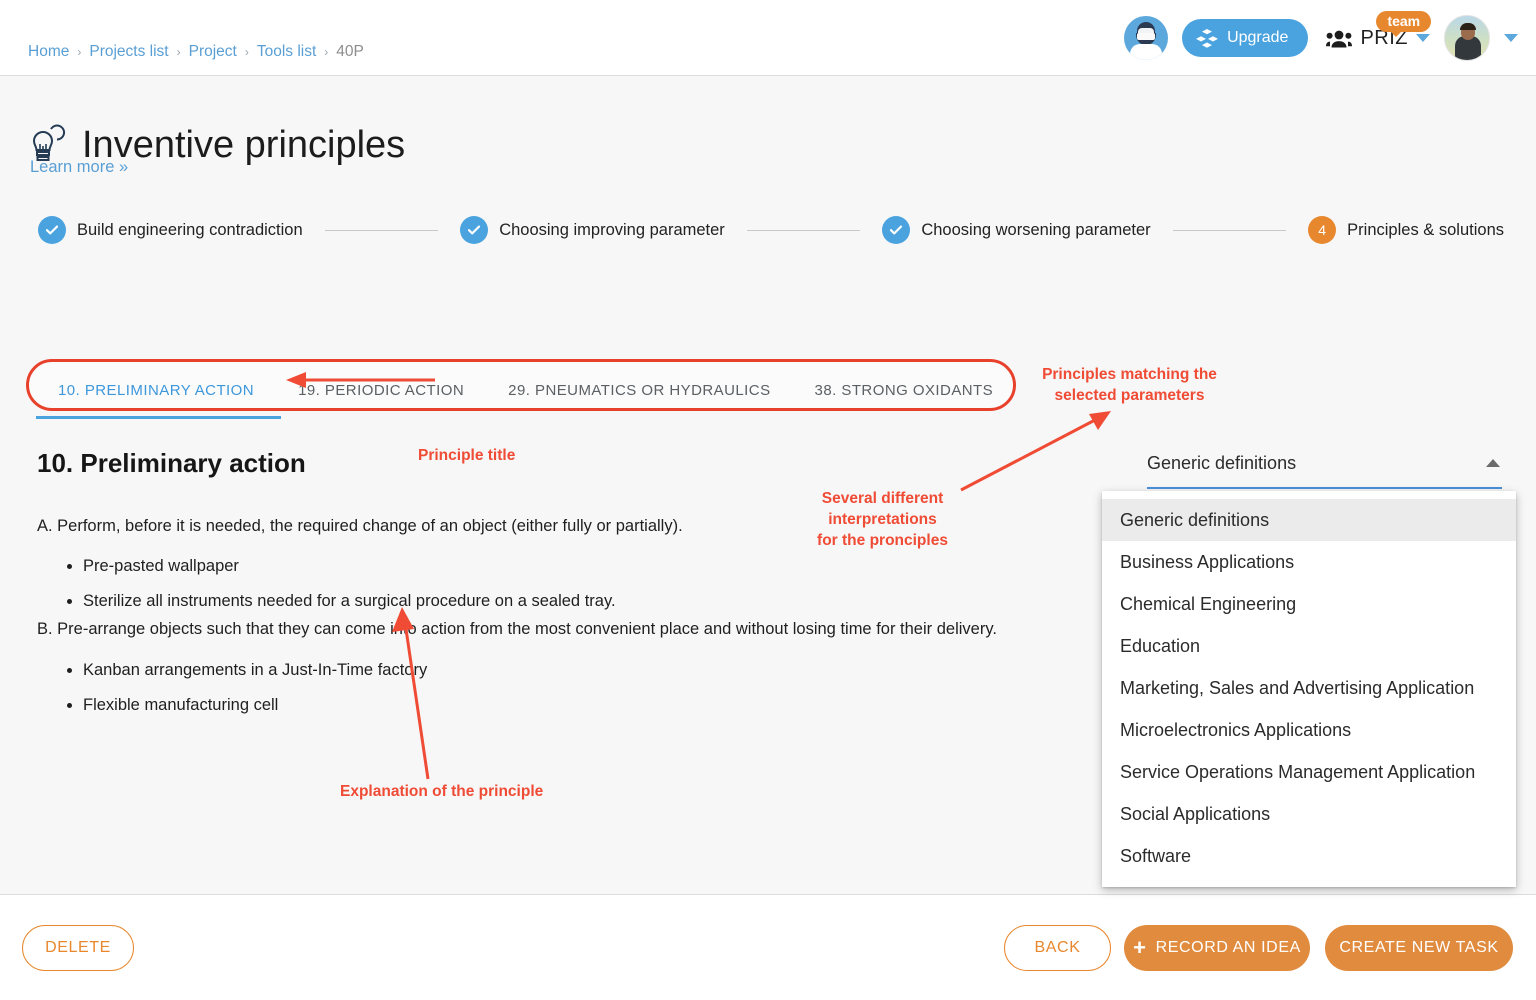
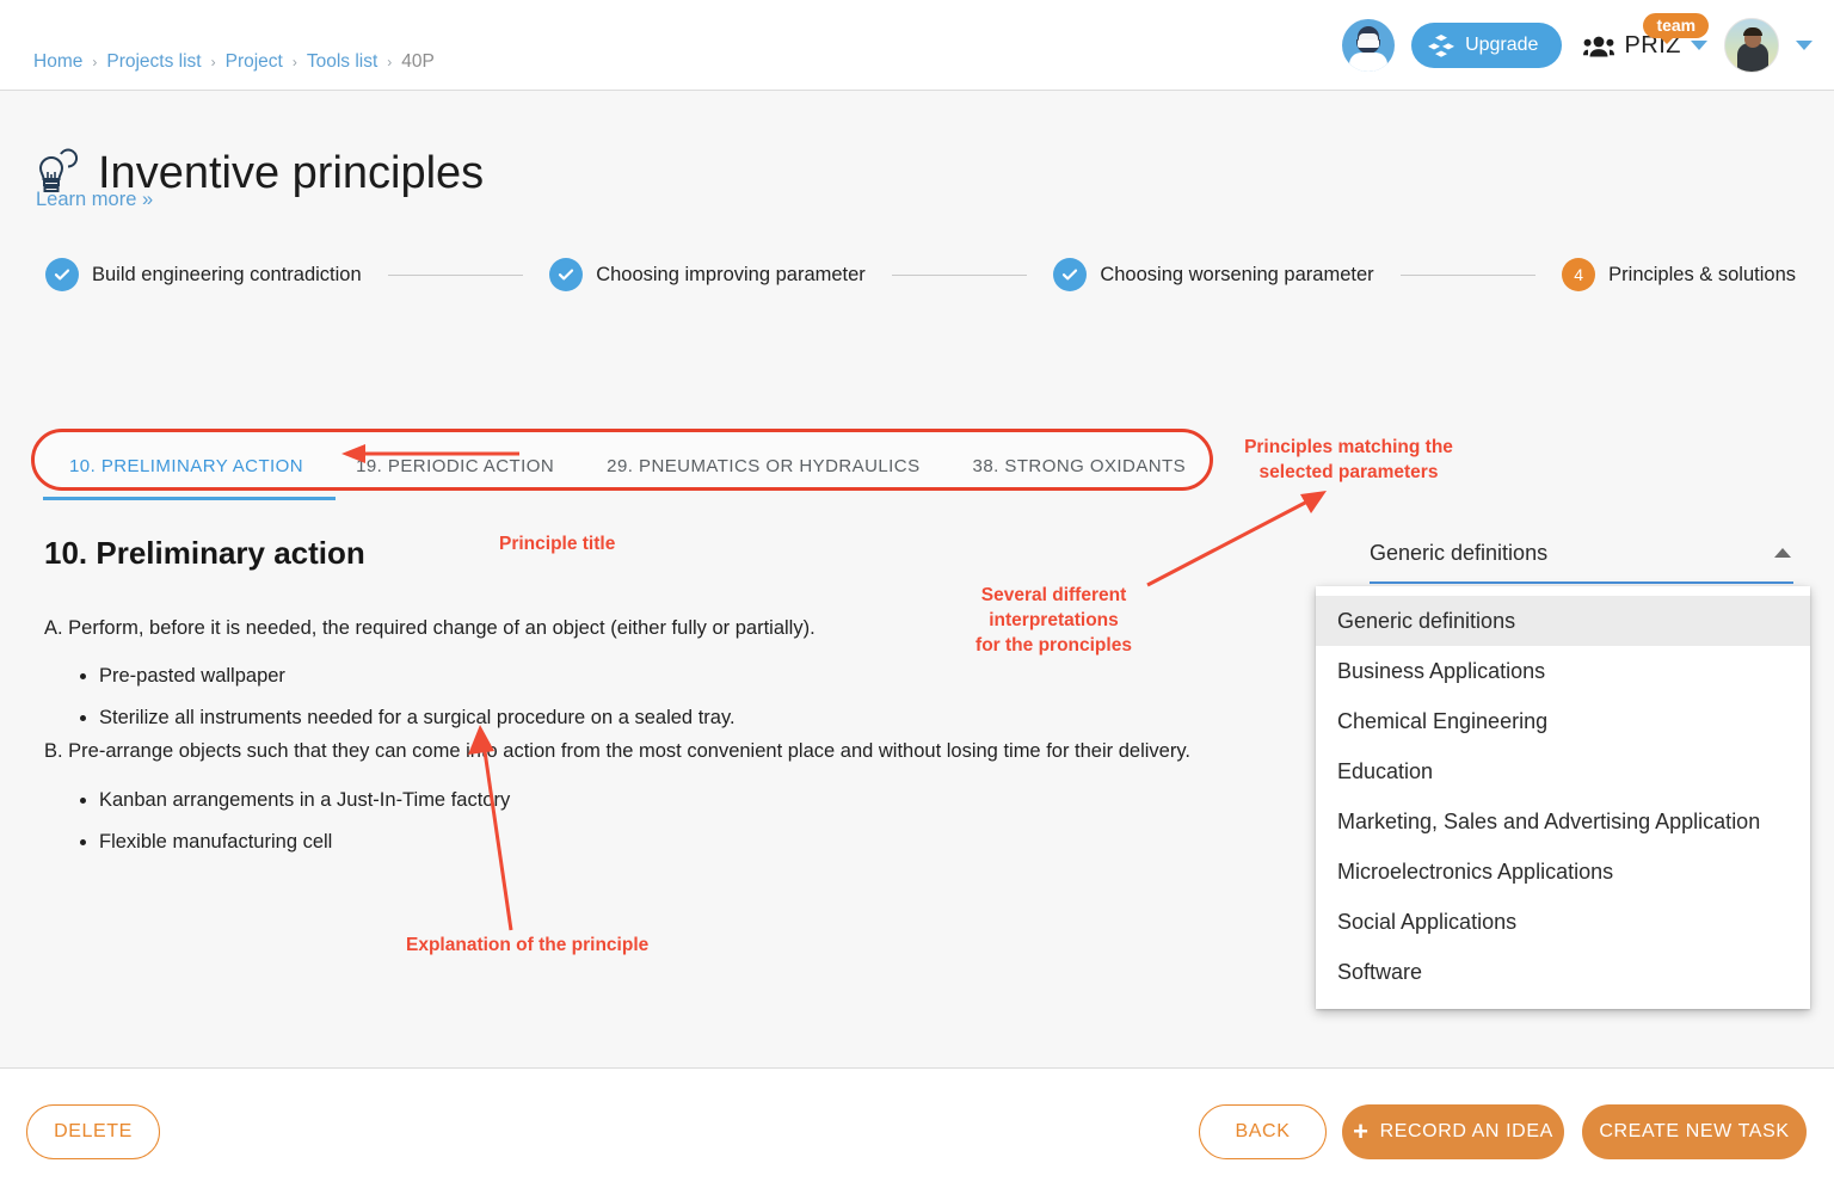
  Home
  ›
  Projects list
  ›
  Project
  ›
  Tools list
  ›
  40P
  Upgrade
  PRIZ
  team
  Inventive principles
  Learn more »
  Build engineering contradiction
  Choosing improving parameter
  Choosing worsening parameter
  4
  Principles & solutions
  10. PRELIMINARY ACTION
  19. PERIODIC ACTION
  29. PNEUMATICS OR HYDRAULICS
  38. STRONG OXIDANTS
  10. Preliminary action
  A. Perform, before it is needed, the required change of an object (either fully or partially).
  Pre-pasted wallpaper
  Sterilize all instruments needed for a surgical procedure on a sealed tray.
  B. Pre-arrange objects such that they can come i action from the most convenient place and without losing time for their delivery.
  Kanban arrangements in a Just-In-Time factory
  Flexible manufacturing cell
  Generic definitions
  Generic definitions
  Business Applications
  Chemical Engineering
  Education
  Marketing, Sales and Advertising Application
  Microelectronics Applications
- Service Operations Management Application
  Social Applications
  Software
  Principles matching the
  selected parameters
  Principle title
  Several different
  interpretations
  for the pronciples
  Explanation of the principle
  DELETE
  BACK
  +
  RECORD AN IDEA
  CREATE NEW TASK
